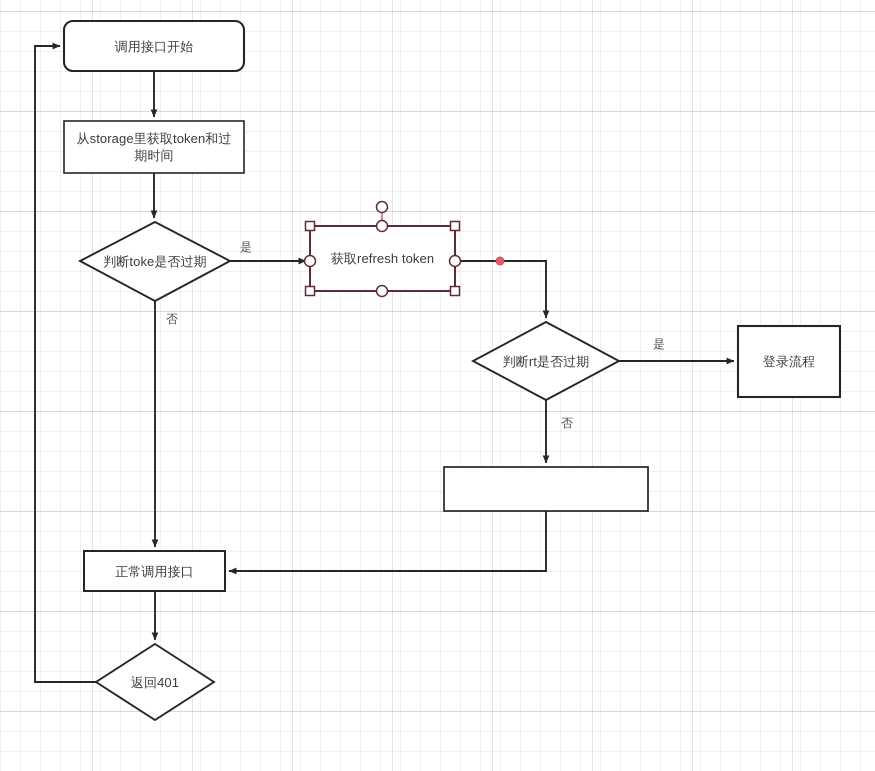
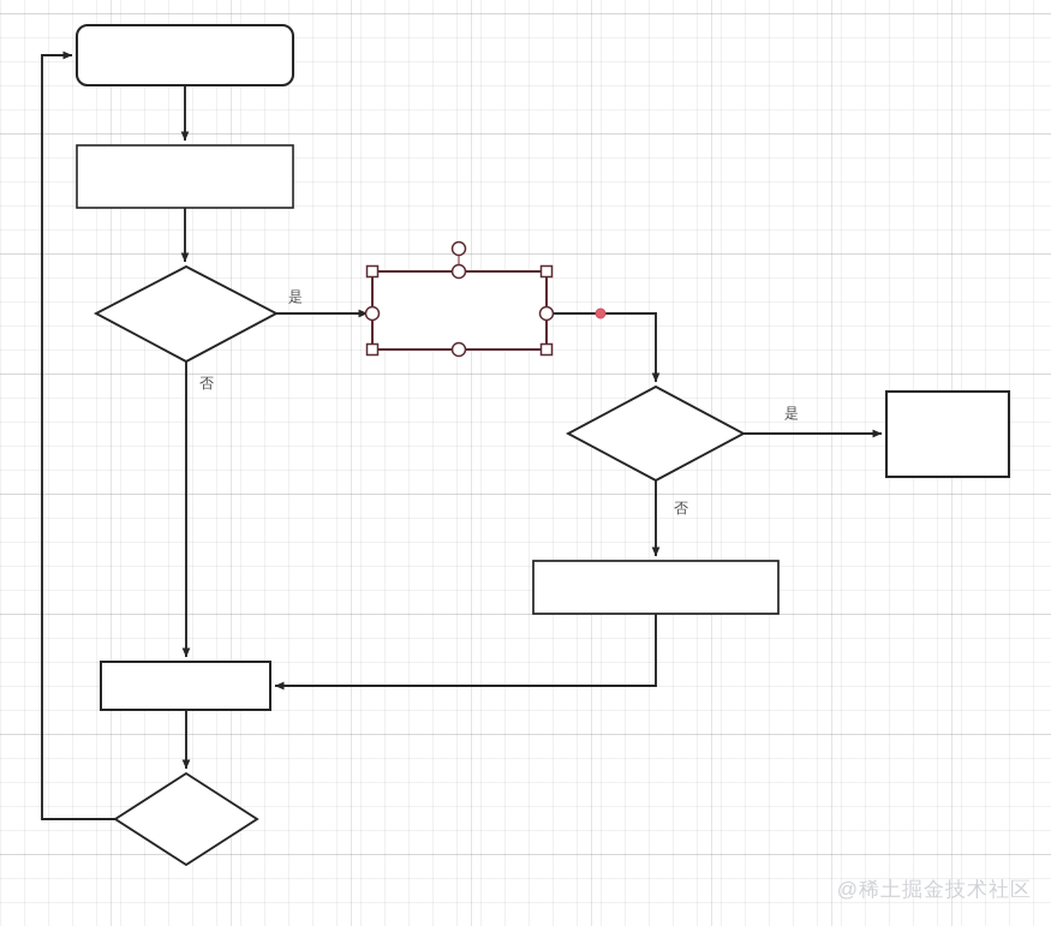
- 调用接口开始
- 从storage里获取token和过
- 期时间
- 判断toke是否过期
- 获取refresh token
- 判断rt是否过期
- 登录流程
- 正常调用接口
- 返回401
  是
  否
  是
  否
+ @稀土掘金技术社区
